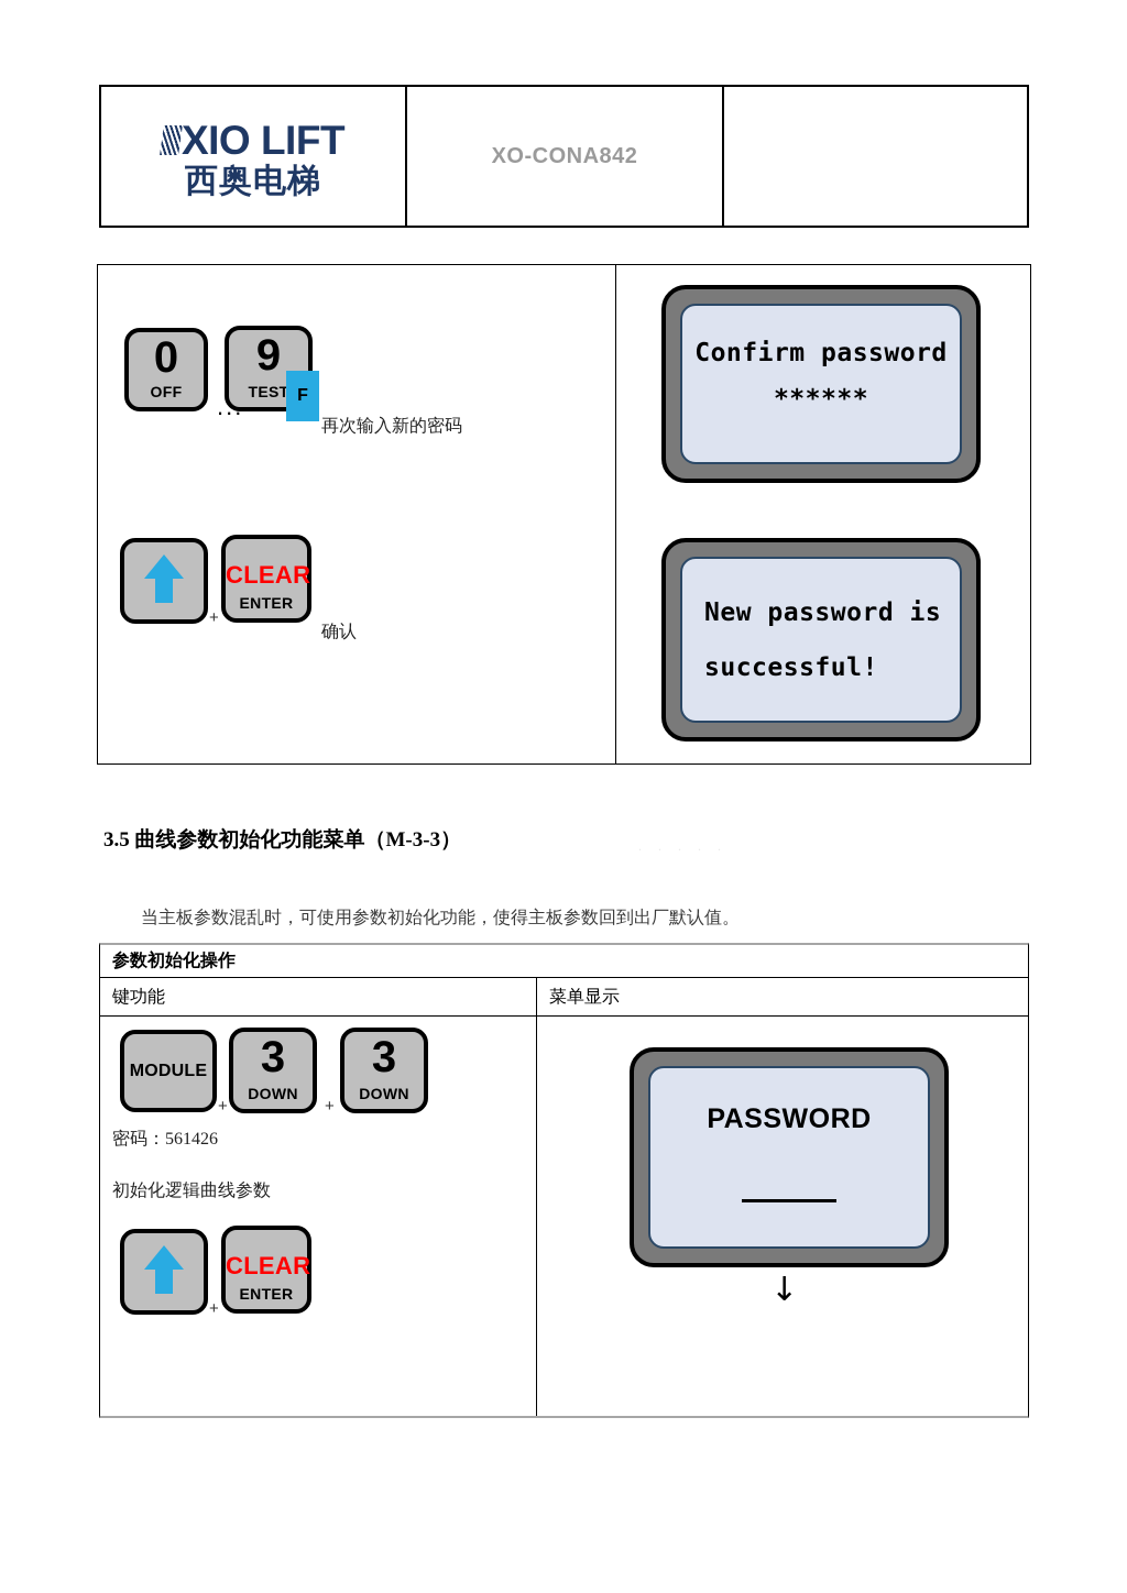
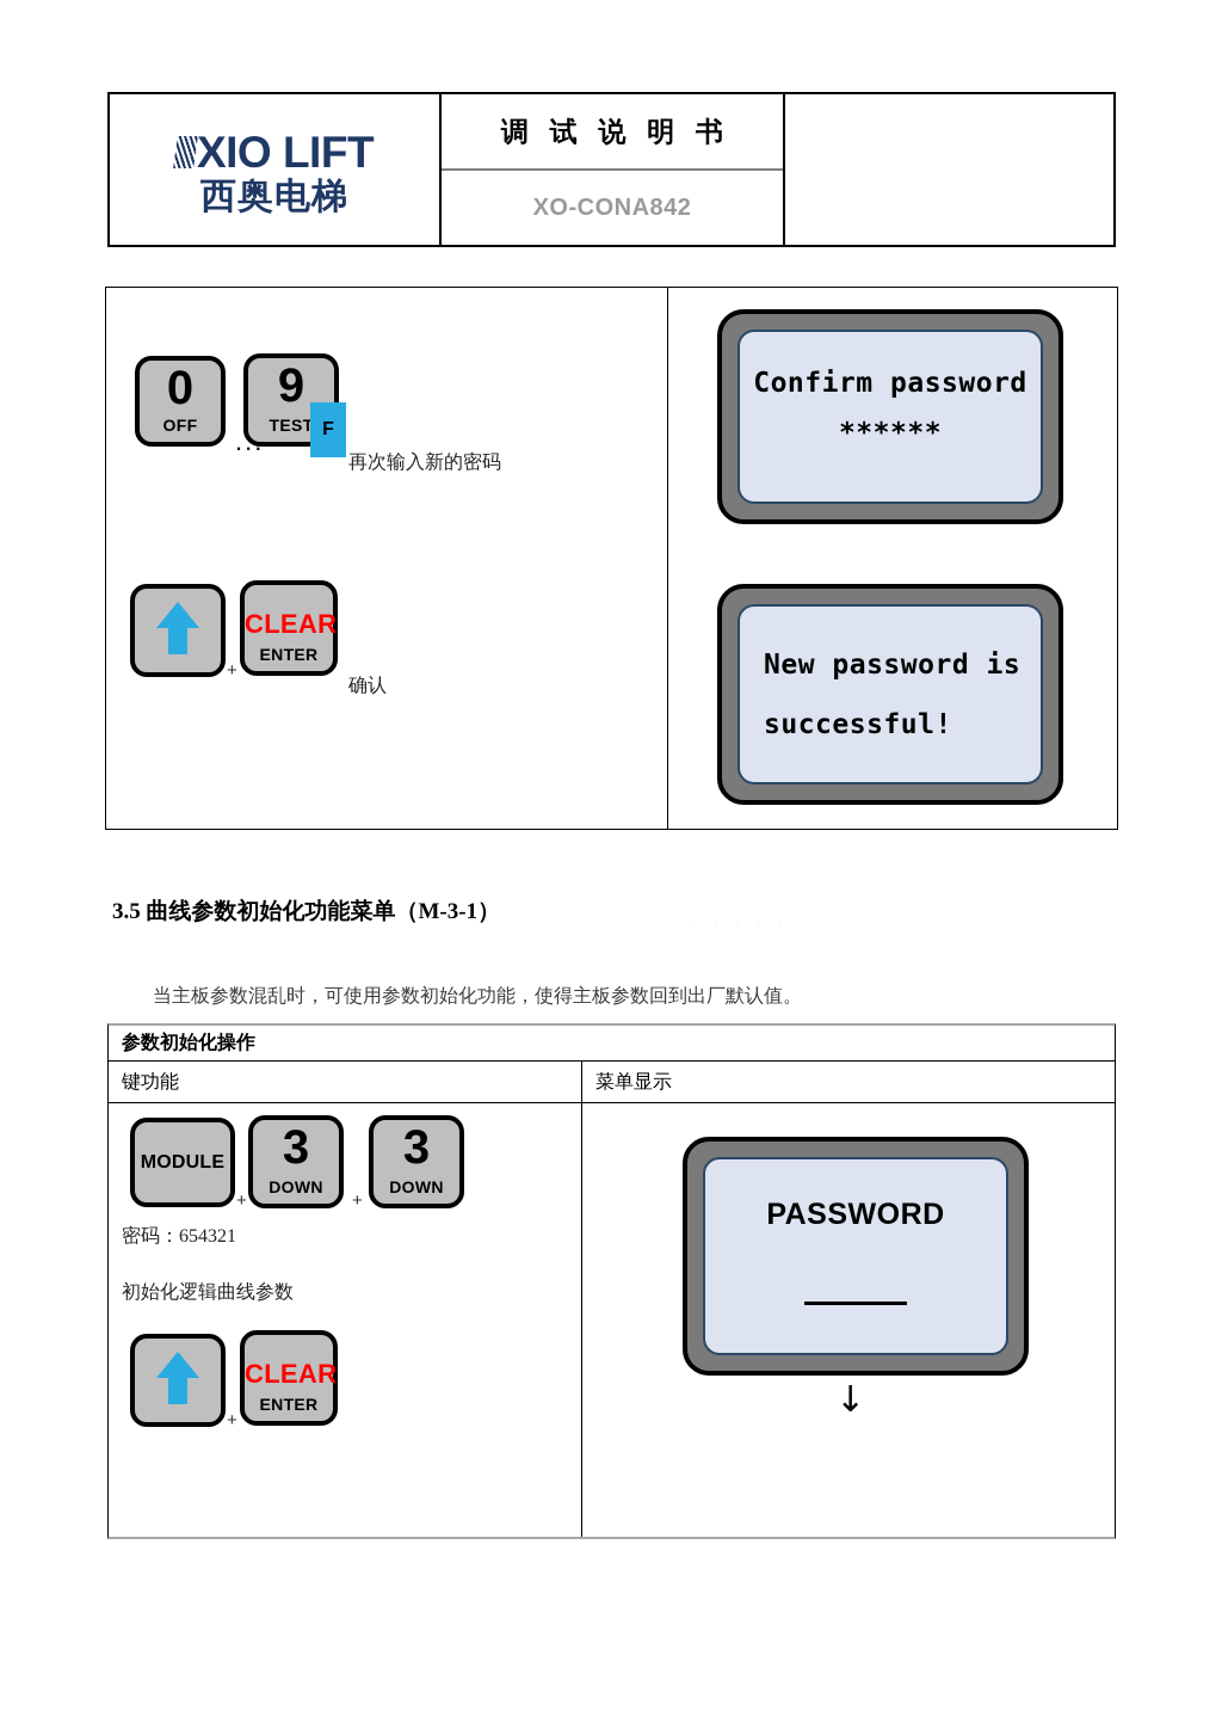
  XIO LIFT
  西奥电梯
+ 调 试 说 明 书
  XO-CONA842
  0
  OFF
  9
  TEST
  F
  再次输入新的密码
  +
  CLEAR
  ENTER
  确认
  Confirm password
  ******
  New password is
  successful!
- 3.5 曲线参数初始化功能菜单（M-3-3）
+ 3.5 曲线参数初始化功能菜单（M-3-1）
  当主板参数混乱时，可使用参数初始化功能，使得主板参数回到出厂默认值。
  参数初始化操作
  键功能
  菜单显示
  MODULE
  +
  3
  DOWN
  +
  3
  DOWN
- 密码：561426
+ 密码：654321
  初始化逻辑曲线参数
  +
  CLEAR
  ENTER
  PASSWORD
  ↓
